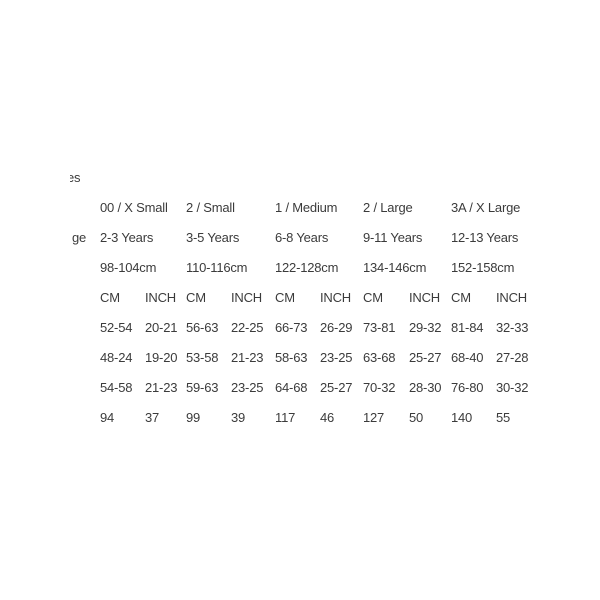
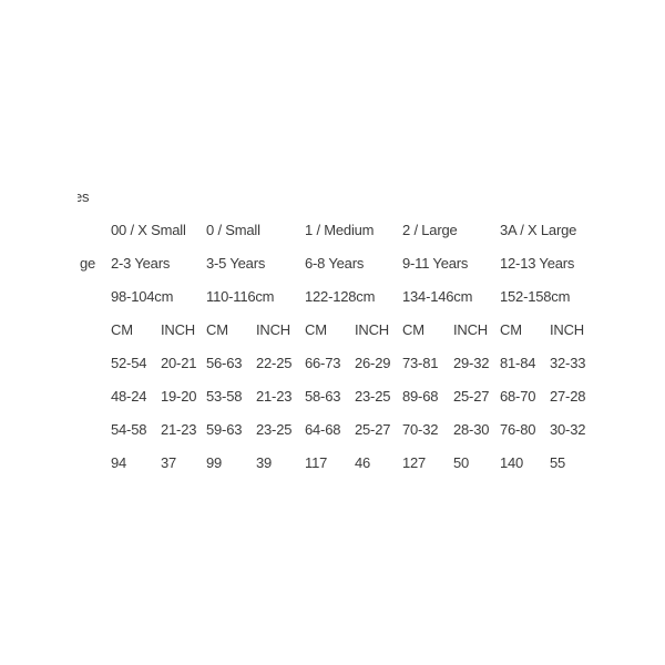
  es
  ge
  00 / X Small
- 2 / Small
+ 0 / Small
  1 / Medium
  2 / Large
  3A / X Large
  2-3 Years
  3-5 Years
  6-8 Years
  9-11 Years
  12-13 Years
  98-104cm
  110-116cm
  122-128cm
  134-146cm
  152-158cm
  CM
  INCH
  CM
  INCH
  CM
  INCH
  CM
  INCH
  CM
  INCH
  52-54
  20-21
  56-63
  22-25
  66-73
  26-29
  73-81
  29-32
  81-84
  32-33
  48-24
  19-20
  53-58
  21-23
  58-63
  23-25
- 63-68
+ 89-68
  25-27
- 68-40
+ 68-70
  27-28
  54-58
  21-23
  59-63
  23-25
  64-68
  25-27
  70-32
  28-30
  76-80
  30-32
  94
  37
  99
  39
  117
  46
  127
  50
  140
  55
